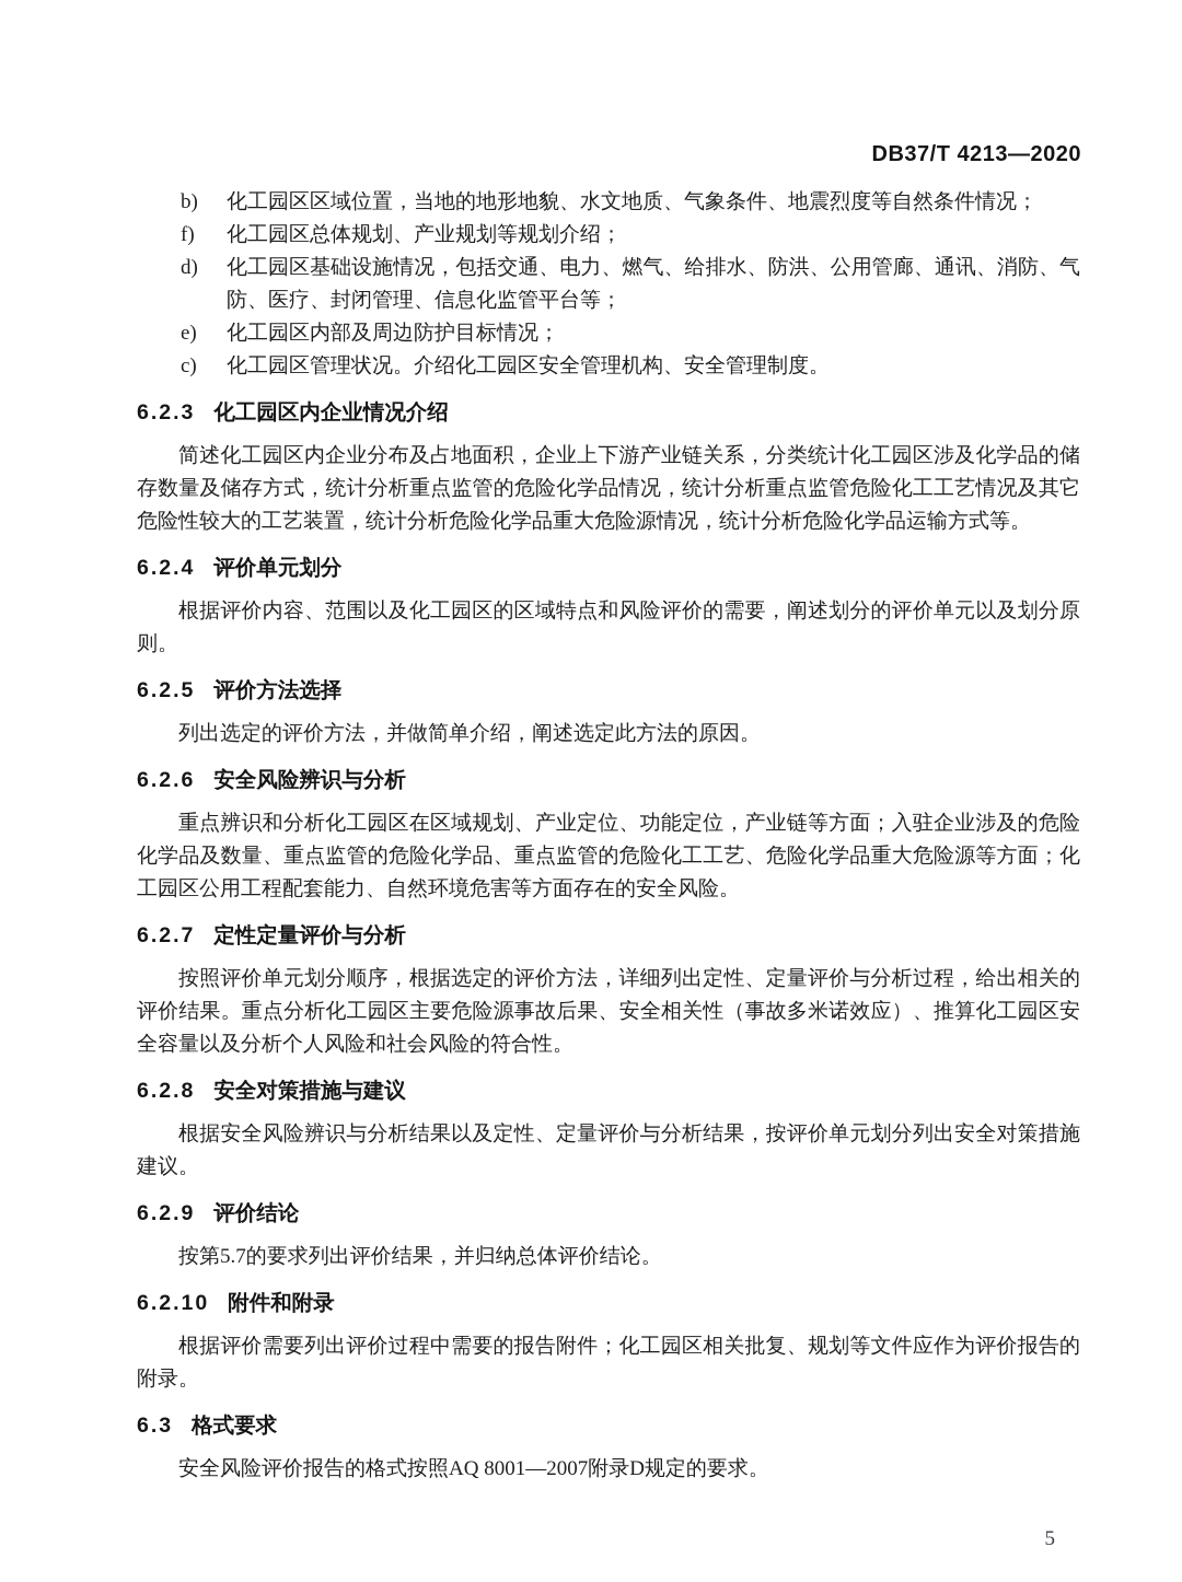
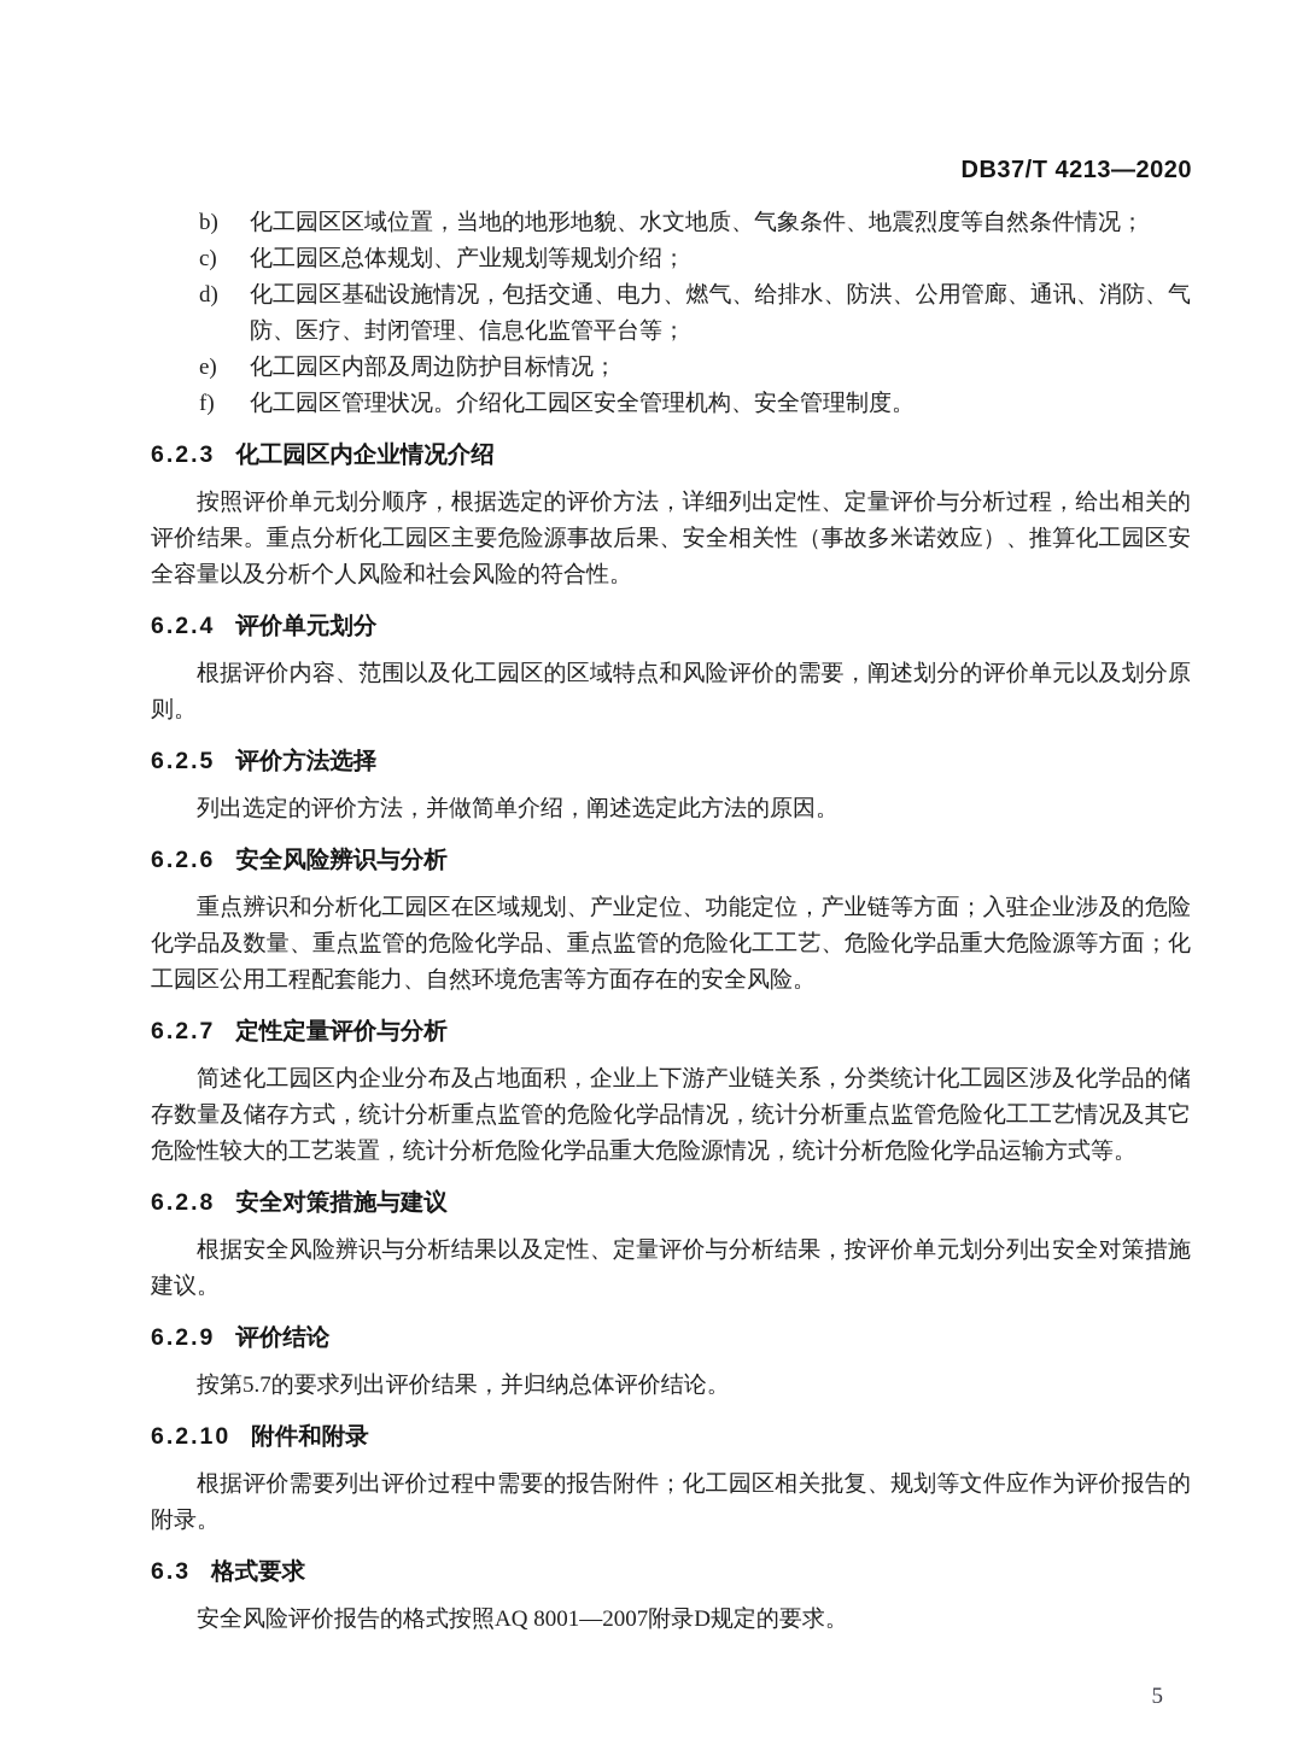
  DB37/T 4213—2020
  b)
  化工园区区域位置，当地的地形地貌、水文地质、气象条件、地震烈度等自然条件情况；
- f)
+ c)
  化工园区总体规划、产业规划等规划介绍；
  d)
  化工园区基础设施情况，包括交通、电力、燃气、给排水、防洪、公用管廊、通讯、消防、气防、医疗、封闭管理、信息化监管平台等；
  e)
  化工园区内部及周边防护目标情况；
- c)
+ f)
  化工园区管理状况。介绍化工园区安全管理机构、安全管理制度。
  6.2.3 化工园区内企业情况介绍
- 简述化工园区内企业分布及占地面积，企业上下游产业链关系，分类统计化工园区涉及化学品的储存数量及储存方式，统计分析重点监管的危险化学品情况，统计分析重点监管危险化工工艺情况及其它危险性较大的工艺装置，统计分析危险化学品重大危险源情况，统计分析危险化学品运输方式等。
+ 按照评价单元划分顺序，根据选定的评价方法，详细列出定性、定量评价与分析过程，给出相关的评价结果。重点分析化工园区主要危险源事故后果、安全相关性（事故多米诺效应）、推算化工园区安全容量以及分析个人风险和社会风险的符合性。
  6.2.4 评价单元划分
  根据评价内容、范围以及化工园区的区域特点和风险评价的需要，阐述划分的评价单元以及划分原则。
  6.2.5 评价方法选择
  列出选定的评价方法，并做简单介绍，阐述选定此方法的原因。
  6.2.6 安全风险辨识与分析
  重点辨识和分析化工园区在区域规划、产业定位、功能定位，产业链等方面；入驻企业涉及的危险化学品及数量、重点监管的危险化学品、重点监管的危险化工工艺、危险化学品重大危险源等方面；化工园区公用工程配套能力、自然环境危害等方面存在的安全风险。
  6.2.7 定性定量评价与分析
- 按照评价单元划分顺序，根据选定的评价方法，详细列出定性、定量评价与分析过程，给出相关的评价结果。重点分析化工园区主要危险源事故后果、安全相关性（事故多米诺效应）、推算化工园区安全容量以及分析个人风险和社会风险的符合性。
+ 简述化工园区内企业分布及占地面积，企业上下游产业链关系，分类统计化工园区涉及化学品的储存数量及储存方式，统计分析重点监管的危险化学品情况，统计分析重点监管危险化工工艺情况及其它危险性较大的工艺装置，统计分析危险化学品重大危险源情况，统计分析危险化学品运输方式等。
  6.2.8 安全对策措施与建议
  根据安全风险辨识与分析结果以及定性、定量评价与分析结果，按评价单元划分列出安全对策措施建议。
  6.2.9 评价结论
  按第5.7的要求列出评价结果，并归纳总体评价结论。
  6.2.10 附件和附录
  根据评价需要列出评价过程中需要的报告附件；化工园区相关批复、规划等文件应作为评价报告的附录。
  6.3 格式要求
  安全风险评价报告的格式按照AQ 8001—2007附录D规定的要求。
  5
